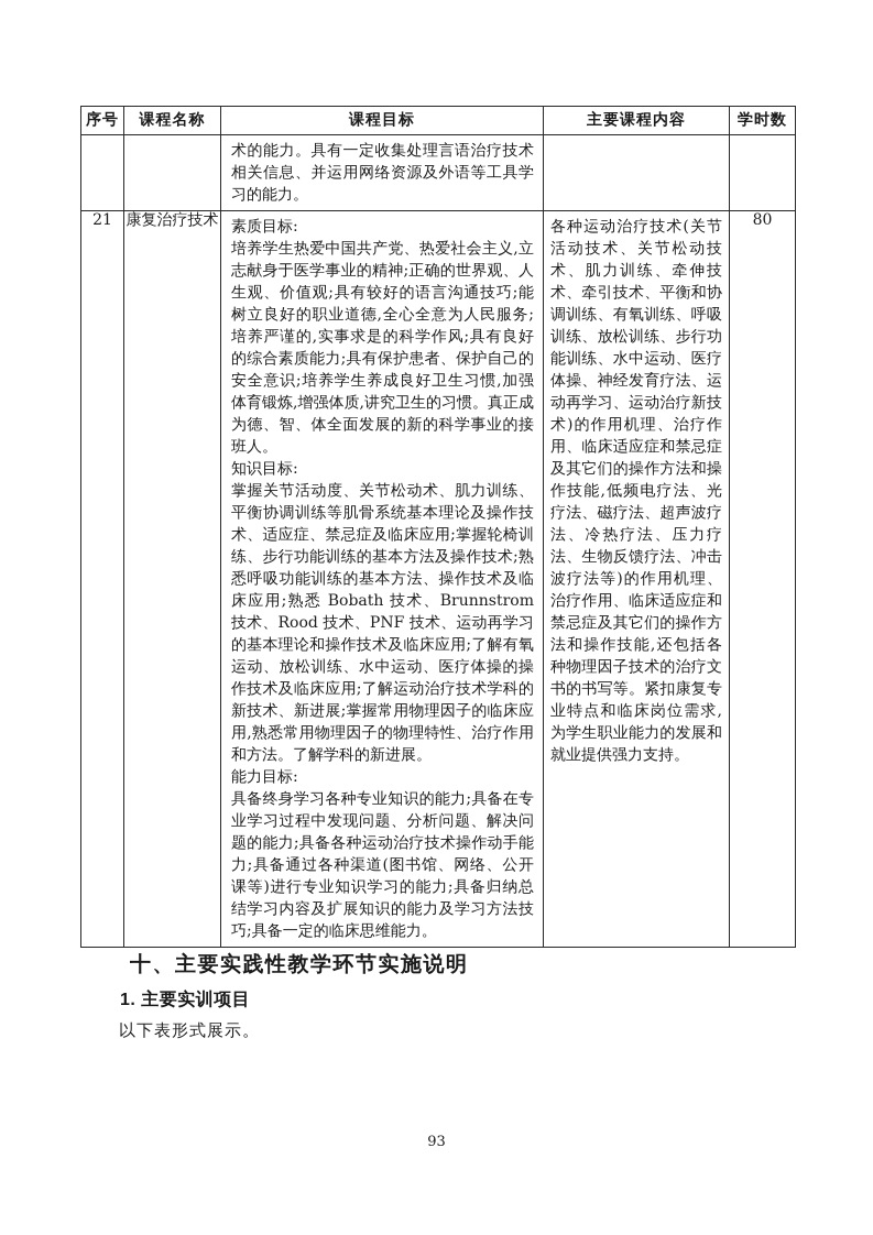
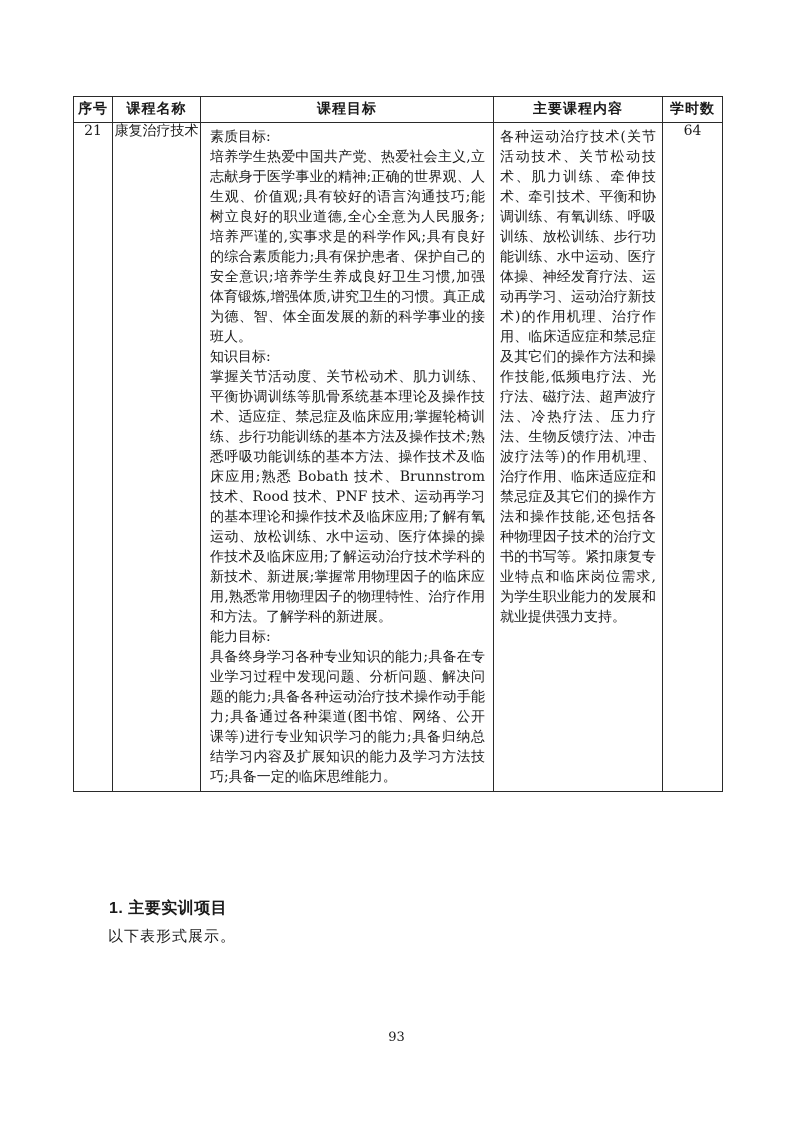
  序号	课程名称	课程目标	主要课程内容	学时数
- 		术的能力。具有一定收集处理言语治疗技术相关信息、并运用网络资源及外语等工具学习的能力。
- 21	康复治疗技术	素质目标: 培养学生热爱中国共产党、热爱社会主义,立志献身于医学事业的精神;正确的世界观、人生观、价值观;具有较好的语言沟通技巧;能树立良好的职业道德,全心全意为人民服务;培养严谨的,实事求是的科学作风;具有良好的综合素质能力;具有保护患者、保护自己的安全意识;培养学生养成良好卫生习惯,加强体育锻炼,增强体质,讲究卫生的习惯。真正成为德、智、体全面发展的新的科学事业的接班人。 知识目标: 掌握关节活动度、关节松动术、肌力训练、平衡协调训练等肌骨系统基本理论及操作技术、适应症、禁忌症及临床应用;掌握轮椅训练、步行功能训练的基本方法及操作技术;熟悉呼吸功能训练的基本方法、操作技术及临床应用;熟悉 Bobath 技术、Brunnstrom 技术、Rood 技术、PNF 技术、运动再学习的基本理论和操作技术及临床应用;了解有氧运动、放松训练、水中运动、医疗体操的操作技术及临床应用;了解运动治疗技术学科的新技术、新进展;掌握常用物理因子的临床应用,熟悉常用物理因子的物理特性、治疗作用和方法。了解学科的新进展。 能力目标: 具备终身学习各种专业知识的能力;具备在专业学习过程中发现问题、分析问题、解决问题的能力;具备各种运动治疗技术操作动手能力;具备通过各种渠道(图书馆、网络、公开课等)进行专业知识学习的能力;具备归纳总结学习内容及扩展知识的能力及学习方法技巧;具备一定的临床思维能力。	各种运动治疗技术(关节活动技术、关节松动技术、肌力训练、牵伸技术、牵引技术、平衡和协调训练、有氧训练、呼吸训练、放松训练、步行功能训练、水中运动、医疗体操、神经发育疗法、运动再学习、运动治疗新技术)的作用机理、治疗作用、临床适应症和禁忌症及其它们的操作方法和操作技能,低频电疗法、光疗法、磁疗法、超声波疗法、冷热疗法、压力疗法、生物反馈疗法、冲击波疗法等)的作用机理、治疗作用、临床适应症和禁忌症及其它们的操作方法和操作技能,还包括各种物理因子技术的治疗文书的书写等。紧扣康复专业特点和临床岗位需求,为学生职业能力的发展和就业提供强力支持。	80
+ 21	康复治疗技术	素质目标: 培养学生热爱中国共产党、热爱社会主义,立志献身于医学事业的精神;正确的世界观、人生观、价值观;具有较好的语言沟通技巧;能树立良好的职业道德,全心全意为人民服务;培养严谨的,实事求是的科学作风;具有良好的综合素质能力;具有保护患者、保护自己的安全意识;培养学生养成良好卫生习惯,加强体育锻炼,增强体质,讲究卫生的习惯。真正成为德、智、体全面发展的新的科学事业的接班人。 知识目标: 掌握关节活动度、关节松动术、肌力训练、平衡协调训练等肌骨系统基本理论及操作技术、适应症、禁忌症及临床应用;掌握轮椅训练、步行功能训练的基本方法及操作技术;熟悉呼吸功能训练的基本方法、操作技术及临床应用;熟悉 Bobath 技术、Brunnstrom 技术、Rood 技术、PNF 技术、运动再学习的基本理论和操作技术及临床应用;了解有氧运动、放松训练、水中运动、医疗体操的操作技术及临床应用;了解运动治疗技术学科的新技术、新进展;掌握常用物理因子的临床应用,熟悉常用物理因子的物理特性、治疗作用和方法。了解学科的新进展。 能力目标: 具备终身学习各种专业知识的能力;具备在专业学习过程中发现问题、分析问题、解决问题的能力;具备各种运动治疗技术操作动手能力;具备通过各种渠道(图书馆、网络、公开课等)进行专业知识学习的能力;具备归纳总结学习内容及扩展知识的能力及学习方法技巧;具备一定的临床思维能力。	各种运动治疗技术(关节活动技术、关节松动技术、肌力训练、牵伸技术、牵引技术、平衡和协调训练、有氧训练、呼吸训练、放松训练、步行功能训练、水中运动、医疗体操、神经发育疗法、运动再学习、运动治疗新技术)的作用机理、治疗作用、临床适应症和禁忌症及其它们的操作方法和操作技能,低频电疗法、光疗法、磁疗法、超声波疗法、冷热疗法、压力疗法、生物反馈疗法、冲击波疗法等)的作用机理、治疗作用、临床适应症和禁忌症及其它们的操作方法和操作技能,还包括各种物理因子技术的治疗文书的书写等。紧扣康复专业特点和临床岗位需求,为学生职业能力的发展和就业提供强力支持。	64
- 十、主要实践性教学环节实施说明
  1. 主要实训项目
  以下表形式展示。
  93
